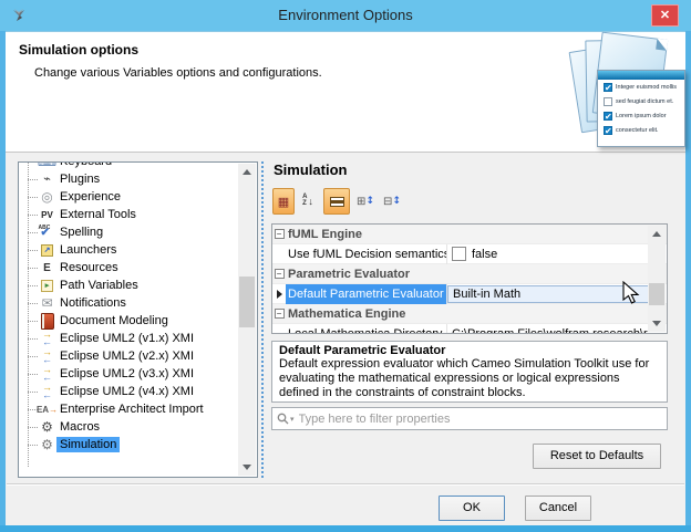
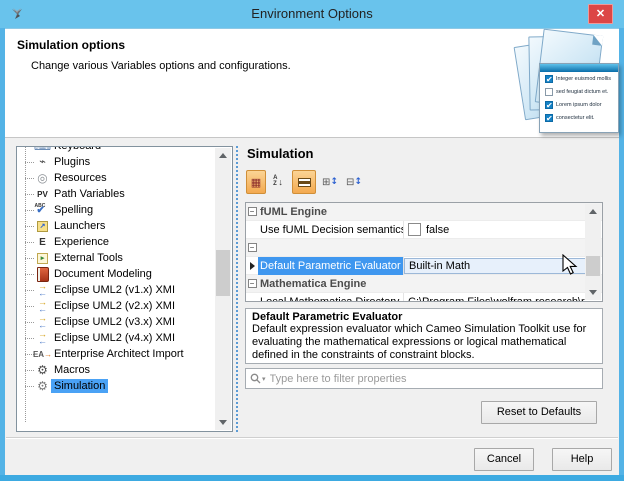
  Environment Options
  ✕
  Simulation options
  Change various Variables options and configurations.
  ✔
  ✔
  ✔
  ⌁
  Plugins
  ◎
- Experience
+ Resources
  PV
- External Tools
+ Path Variables
  ✔
  Spelling
  Launchers
  E
- Resources
+ Experience
- Path Variables
+ External Tools
- ✉
- Notifications
  Document Modeling
  →
  ←
  Eclipse UML2 (v1.x) XMI
  →
  ←
  Eclipse UML2 (v2.x) XMI
  →
  ←
  Eclipse UML2 (v3.x) XMI
  →
  ←
  Eclipse UML2 (v4.x) XMI
  EA→
  Enterprise Architect Import
  ⚙
  Macros
  ⚙
  Simulation
  Simulation
  ▦
  ↓
  ⊞
  ↕
  ⊟
  ↕
  −
  fUML Engine
  Use fUML Decision semantics
  false
  −
- Parametric Evaluator
  Default Parametric Evaluator
  Built-in Math
  −
  Mathematica Engine
  Default Parametric Evaluator
- Default expression evaluator which Cameo Simulation Toolkit use for evaluating the mathematical expressions or logical expressions defined in the constraints of constraint blocks.
+ Default expression evaluator which Cameo Simulation Toolkit use for evaluating the mathematical expressions or logical mathematical defined in the constraints of constraint blocks.
  Type here to filter properties
  Reset to Defaults
- OK
  Cancel
+ Help
